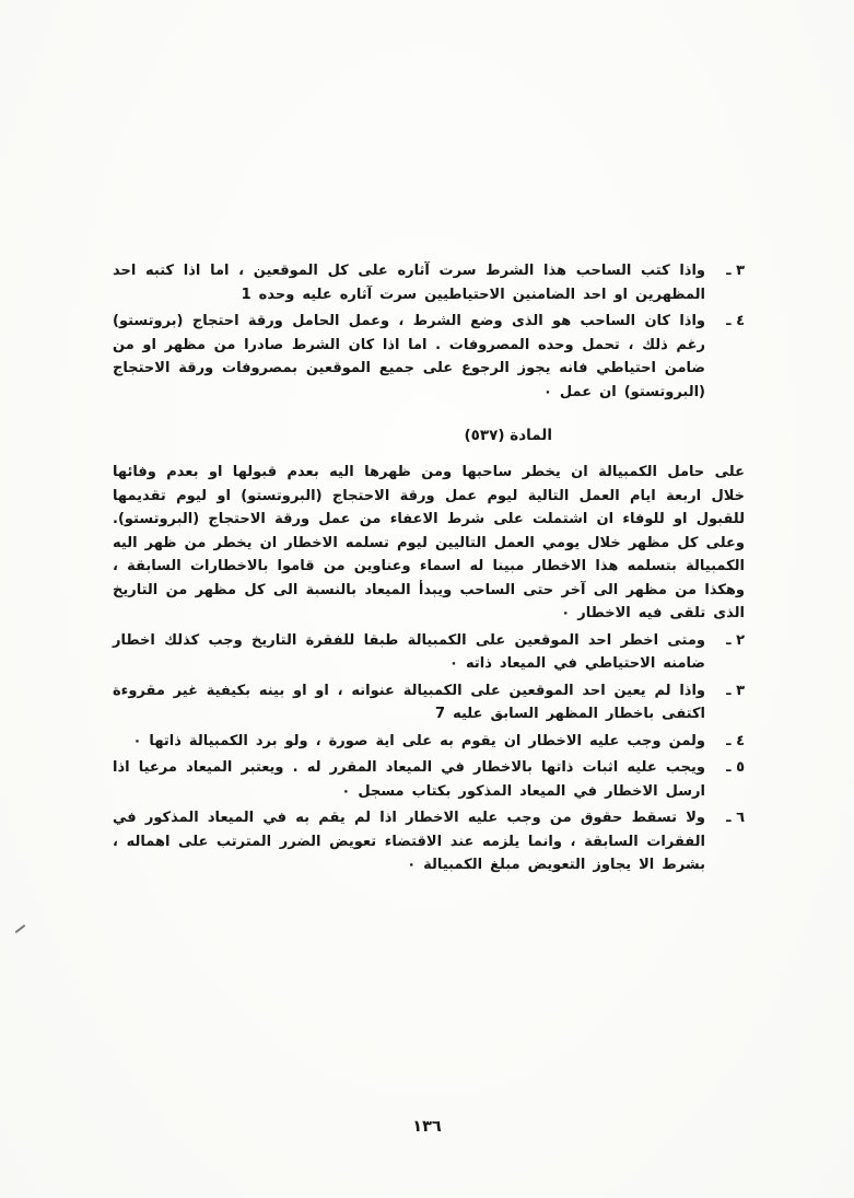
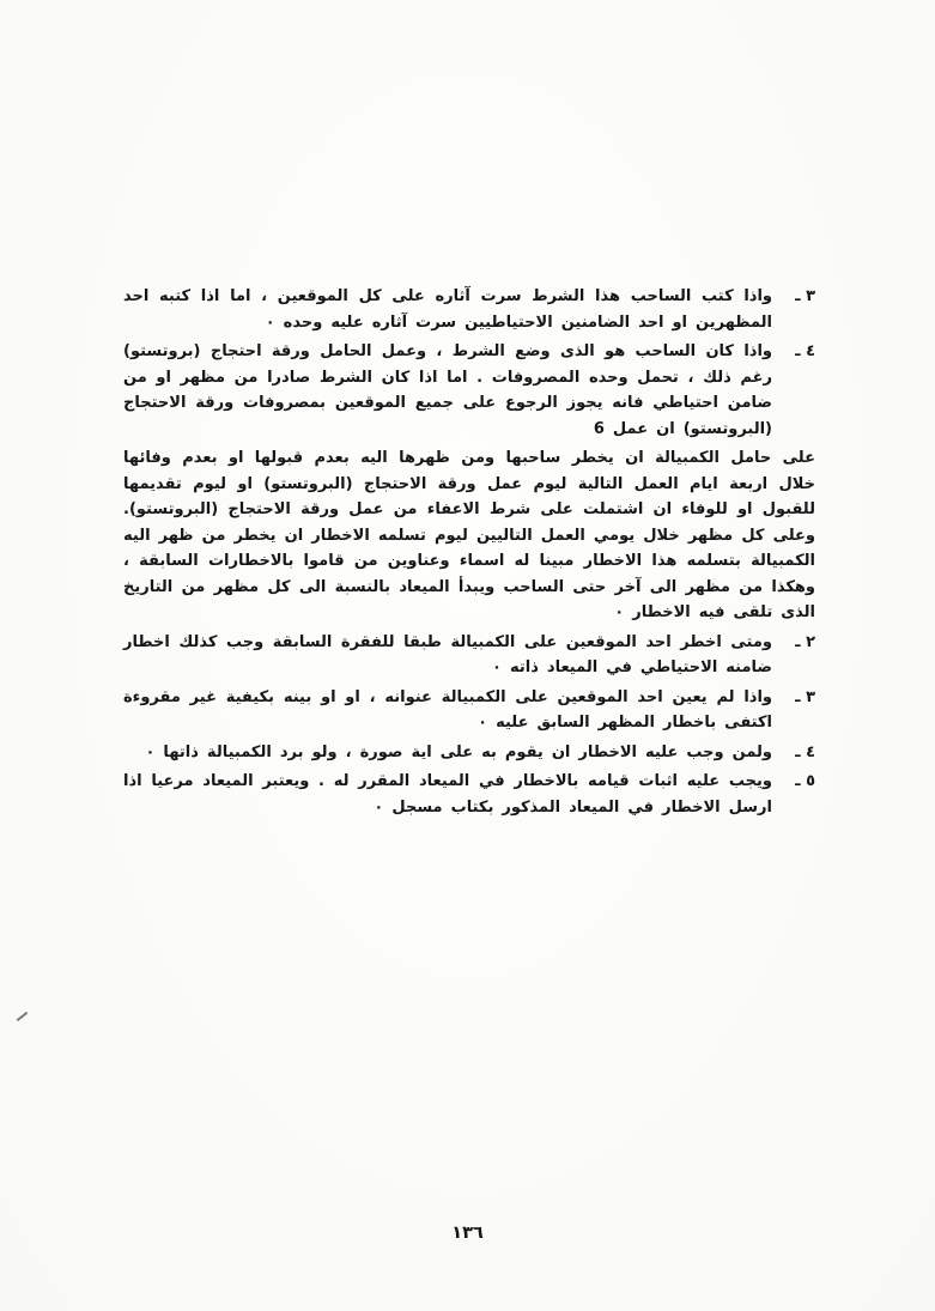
  ٣ ـ
- واذا كتب الساحب هذا الشرط سرت آثاره على كل الموقعين ، اما اذا كتبه احد المظهرين او احد الضامنين الاحتياطيين سرت آثاره عليه وحده 1
+ واذا كتب الساحب هذا الشرط سرت آثاره على كل الموقعين ، اما اذا كتبه احد المظهرين او احد الضامنين الاحتياطيين سرت آثاره عليه وحده ٠
  ٤ ـ
- واذا كان الساحب هو الذى وضع الشرط ، وعمل الحامل ورقة احتجاج (بروتستو) رغم ذلك ، تحمل وحده المصروفات . اما اذا كان الشرط صادرا من مظهر او من ضامن احتياطي فانه يجوز الرجوع على جميع الموقعين بمصروفات ورقة الاحتجاج (البروتستو) ان عمل ٠
+ واذا كان الساحب هو الذى وضع الشرط ، وعمل الحامل ورقة احتجاج (بروتستو) رغم ذلك ، تحمل وحده المصروفات . اما اذا كان الشرط صادرا من مظهر او من ضامن احتياطي فانه يجوز الرجوع على جميع الموقعين بمصروفات ورقة الاحتجاج (البروتستو) ان عمل 6
- المادة (٥٣٧)
  على حامل الكمبيالة ان يخطر ساحبها ومن ظهرها اليه بعدم قبولها او بعدم وفائها خلال اربعة ايام العمل التالية ليوم عمل ورقة الاحتجاج (البروتستو) او ليوم تقديمها للقبول او للوفاء ان اشتملت على شرط الاعفاء من عمل ورقة الاحتجاج (البروتستو). وعلى كل مظهر خلال يومي العمل التاليين ليوم تسلمه الاخطار ان يخطر من ظهر اليه الكمبيالة بتسلمه هذا الاخطار مبينا له اسماء وعناوين من قاموا بالاخطارات السابقة ، وهكذا من مظهر الى آخر حتى الساحب ويبدأ الميعاد بالنسبة الى كل مظهر من التاريخ الذى تلقى فيه الاخطار ٠
  ٢ ـ
- ومتى اخطر احد الموقعين على الكمبيالة طبقا للفقرة التاريخ وجب كذلك اخطار ضامنه الاحتياطي في الميعاد ذاته ٠
+ ومتى اخطر احد الموقعين على الكمبيالة طبقا للفقرة السابقة وجب كذلك اخطار ضامنه الاحتياطي في الميعاد ذاته ٠
  ٣ ـ
- واذا لم يعين احد الموقعين على الكمبيالة عنوانه ، او او بينه بكيفية غير مقروءة اكتفى باخطار المظهر السابق عليه 7
+ واذا لم يعين احد الموقعين على الكمبيالة عنوانه ، او او بينه بكيفية غير مقروءة اكتفى باخطار المظهر السابق عليه ٠
  ٤ ـ
  ولمن وجب عليه الاخطار ان يقوم به على اية صورة ، ولو برد الكمبيالة ذاتها ٠
  ٥ ـ
- ويجب عليه اثبات ذاتها بالاخطار في الميعاد المقرر له . ويعتبر الميعاد مرعيا اذا ارسل الاخطار في الميعاد المذكور بكتاب مسجل ٠
+ ويجب عليه اثبات قيامه بالاخطار في الميعاد المقرر له . ويعتبر الميعاد مرعيا اذا ارسل الاخطار في الميعاد المذكور بكتاب مسجل ٠
- ٦ ـ
- ولا تسقط حقوق من وجب عليه الاخطار اذا لم يقم به في الميعاد المذكور في الفقرات السابقة ، وانما يلزمه عند الاقتضاء تعويض الضرر المترتب على اهماله ، بشرط الا يجاوز التعويض مبلغ الكمبيالة ٠
  ١٣٦
